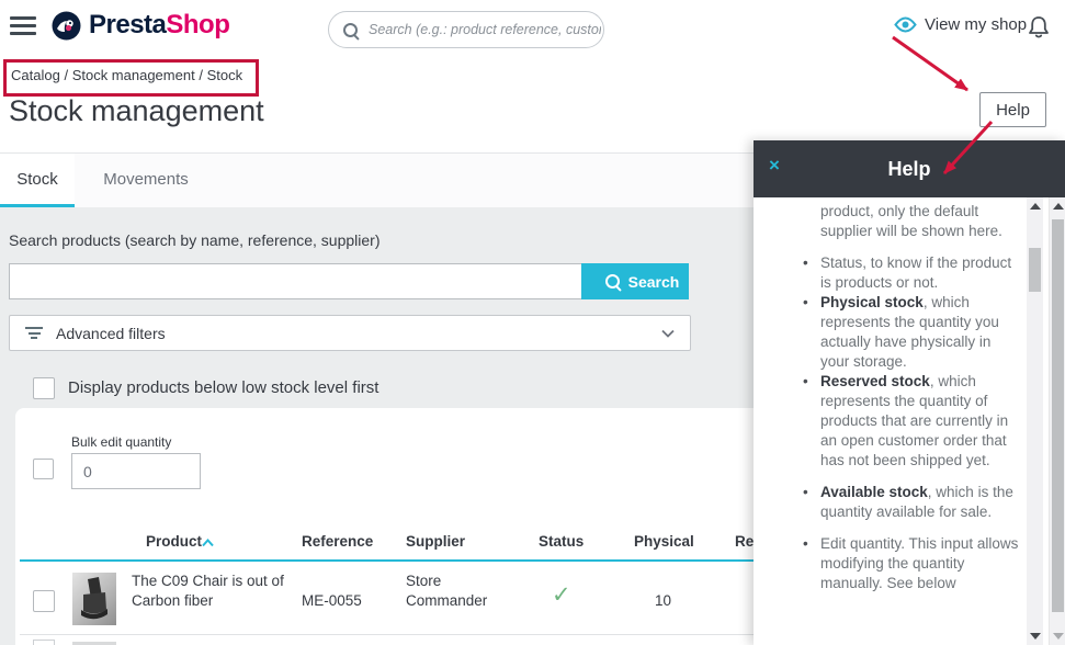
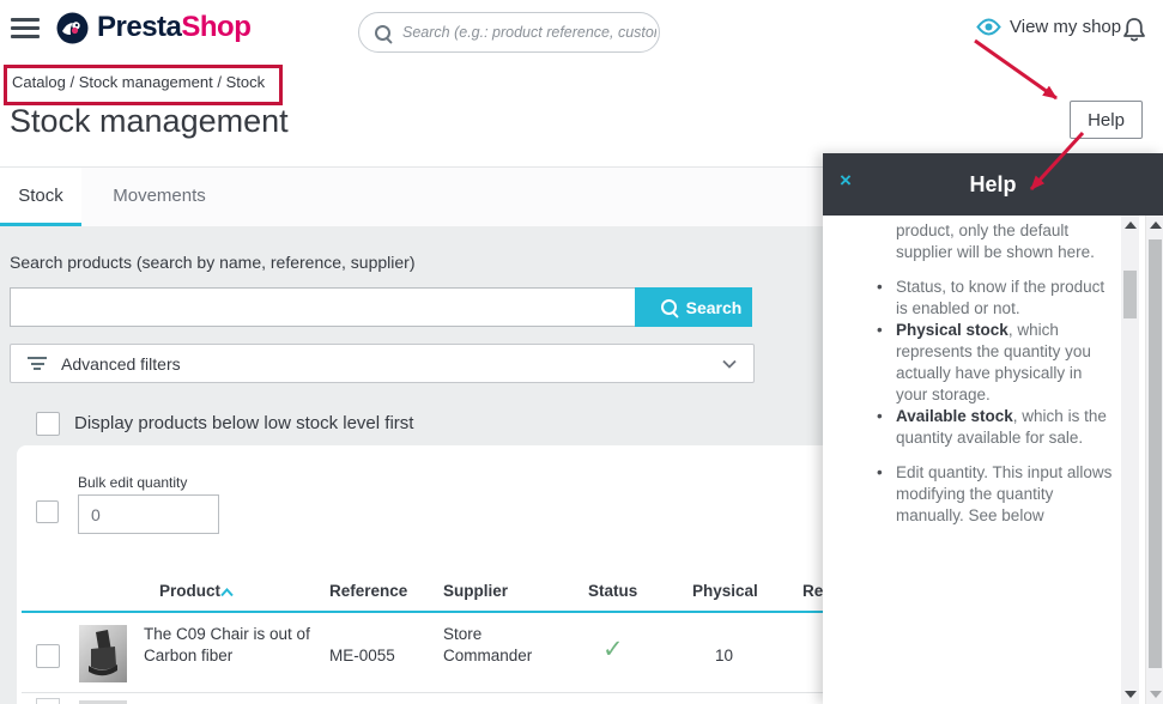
  PrestaShop
  Search (e.g.: product reference, custo
  View my shop
  Catalog / Stock management / Stock
  Stock management
  Help
  Stock
  Movements
  Search products (search by name, reference, supplier)
  Search
  Advanced filters
  Display products below low stock level first
  Bulk edit quantity
  0
  Product
  Reference
  Supplier
  Status
  Physical
  The C09 Chair is out of
  Carbon fiber
  ME-0055
  Store
  Commander
  ✓
  10
  ×
  Help
  product, only the default supplier will be shown here.
- Status, to know if the product is products or not.
+ Status, to know if the product is enabled or not.
  Physical stock, which represents the quantity you actually have physically in your storage.
- Reserved stock, which represents the quantity of products that are currently in an open customer order that has not been shipped yet.
  Available stock, which is the quantity available for sale.
  Edit quantity. This input allows modifying the quantity manually. See below
